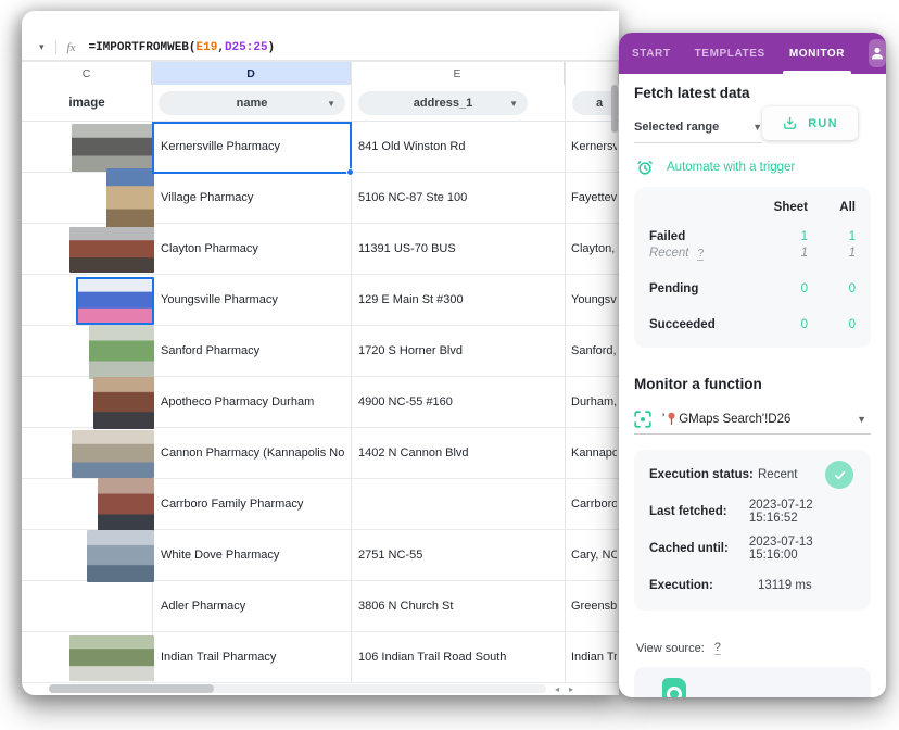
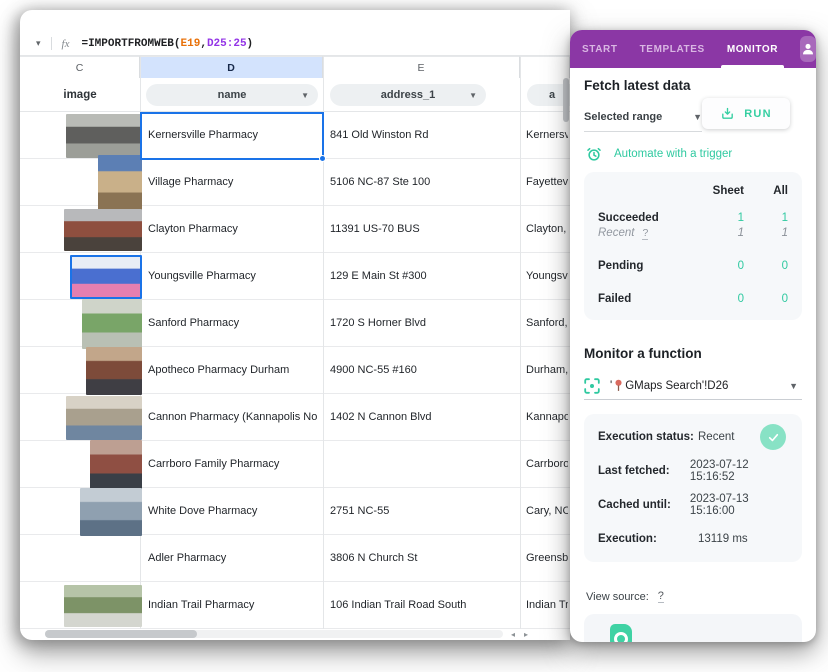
  ▾
  fx
  =IMPORTFROMWEB(E19,D25:25)
  C
  D
  E
  image
  name
  ▼
  address_1
  ▼
  a
  Kernersville Pharmacy
  841 Old Winston Rd
  Kernersv
  Village Pharmacy
  5106 NC-87 Ste 100
  Fayettev
  Clayton Pharmacy
  11391 US-70 BUS
  Clayton,
  Youngsville Pharmacy
  129 E Main St #300
  Youngsv
  Sanford Pharmacy
  1720 S Horner Blvd
  Sanford,
  Apotheco Pharmacy Durham
  4900 NC-55 #160
  Durham,
  Cannon Pharmacy (Kannapolis No
  1402 N Cannon Blvd
  Kannapo
  Carrboro Family Pharmacy
  Carrboro
  White Dove Pharmacy
  2751 NC-55
  Cary, NC
  Adler Pharmacy
  3806 N Church St
  Greensb
  Indian Trail Pharmacy
  106 Indian Trail Road South
  Indian Tr
  ◂
  ▸
  START
  TEMPLATES
  MONITOR
  Fetch latest data
  Selected range
  ▼
  RUN
  Automate with a trigger
  Sheet
  All
- Failed
+ Succeeded
  1
  1
  Recent ?
  1
  1
  Pending
  0
  0
- Succeeded
+ Failed
  0
  0
  Monitor a function
  '
  GMaps Search'!D26
  ▼
  Execution status:
  Recent
  Last fetched:
  2023-07-12 15:16:52
  Cached until:
  2023-07-13 15:16:00
  Execution:
  13119 ms
  View source:
  ?
